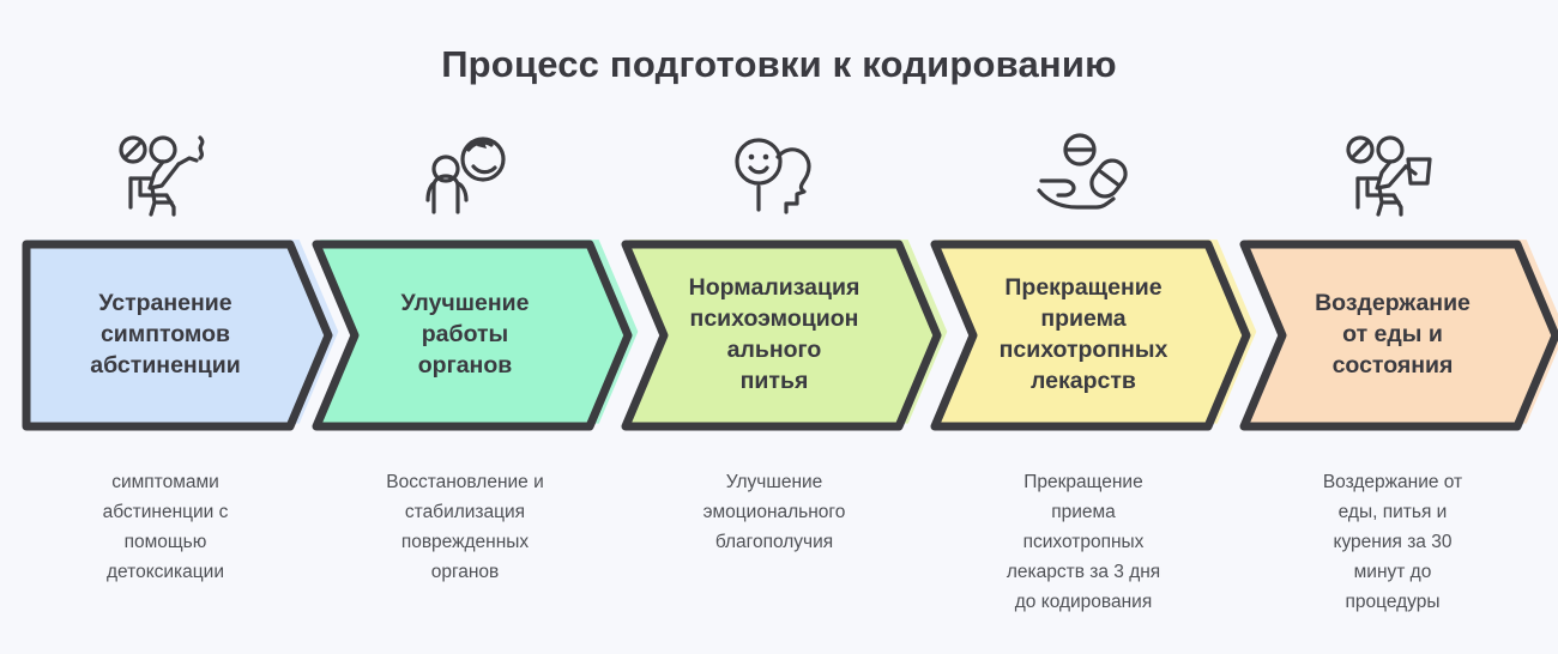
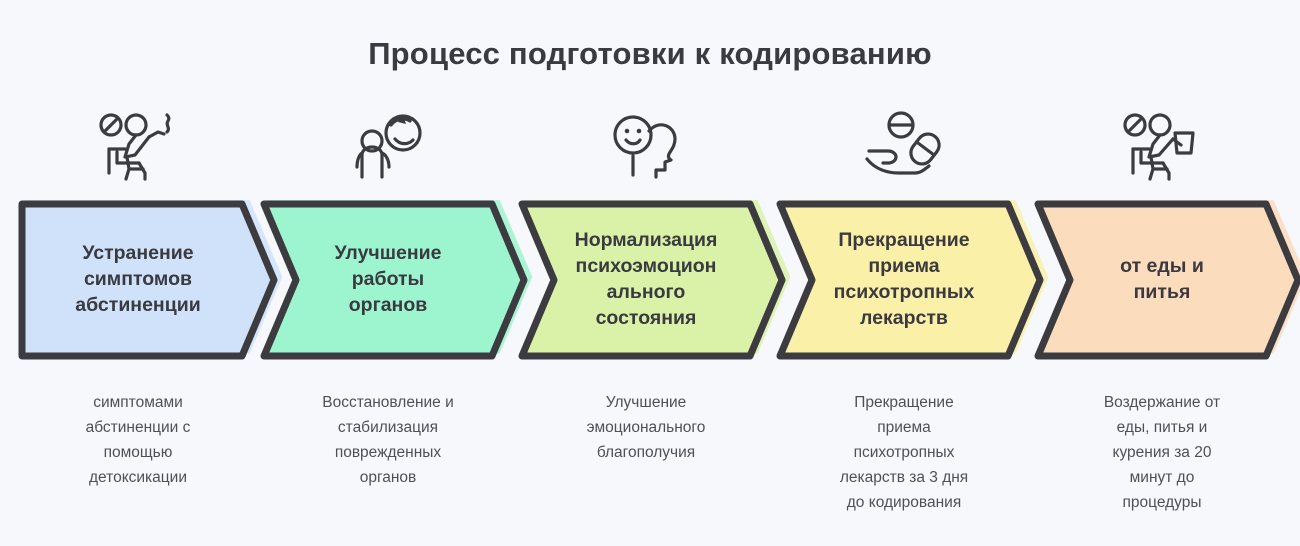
  Процесс подготовки к кодированию
  Устранение
  симптомов
  абстиненции
  симптомами
  абстиненции с
  помощью
  детоксикации
  Улучшение
  работы
  органов
  Восстановление и
  стабилизация
  поврежденных
  органов
  Нормализация
  психоэмоцион
  ального
- питья
+ состояния
  Улучшение
  эмоционального
  благополучия
  Прекращение
  приема
  психотропных
  лекарств
  Прекращение
  приема
  психотропных
  лекарств за 3 дня
  до кодирования
- Воздержание
  от еды и
- состояния
+ питья
  Воздержание от
  еды, питья и
- курения за 30
+ курения за 20
  минут до
  процедуры
